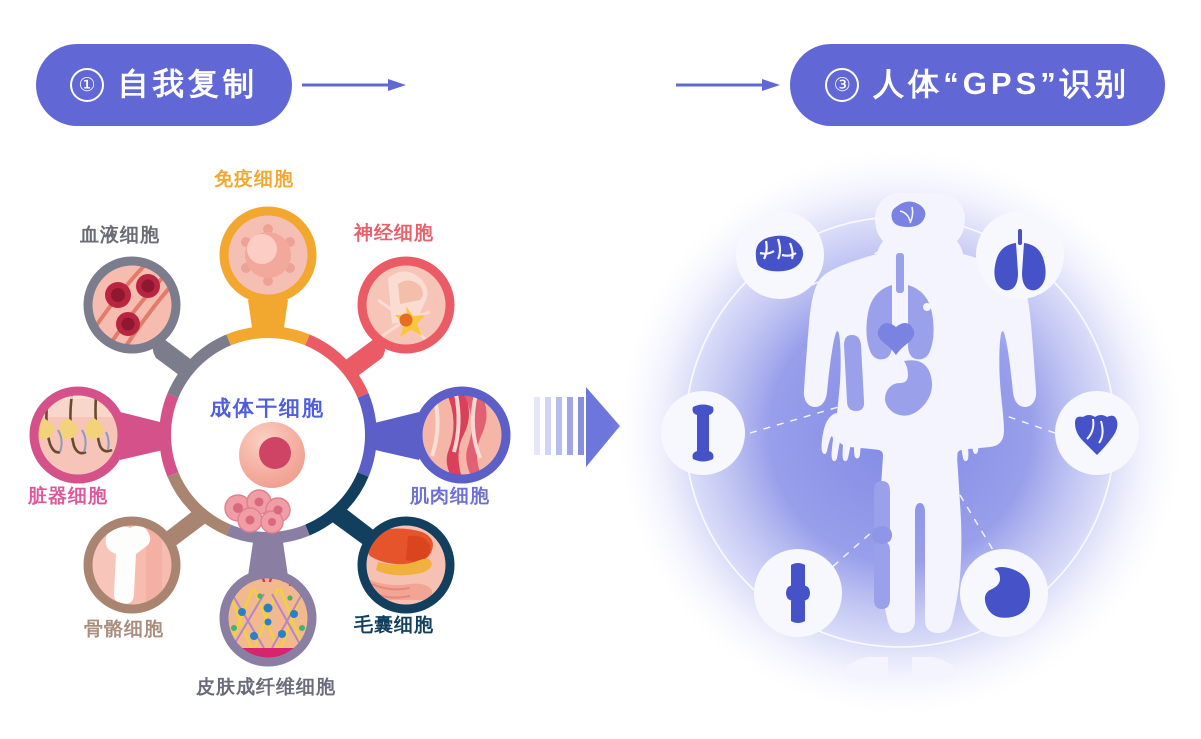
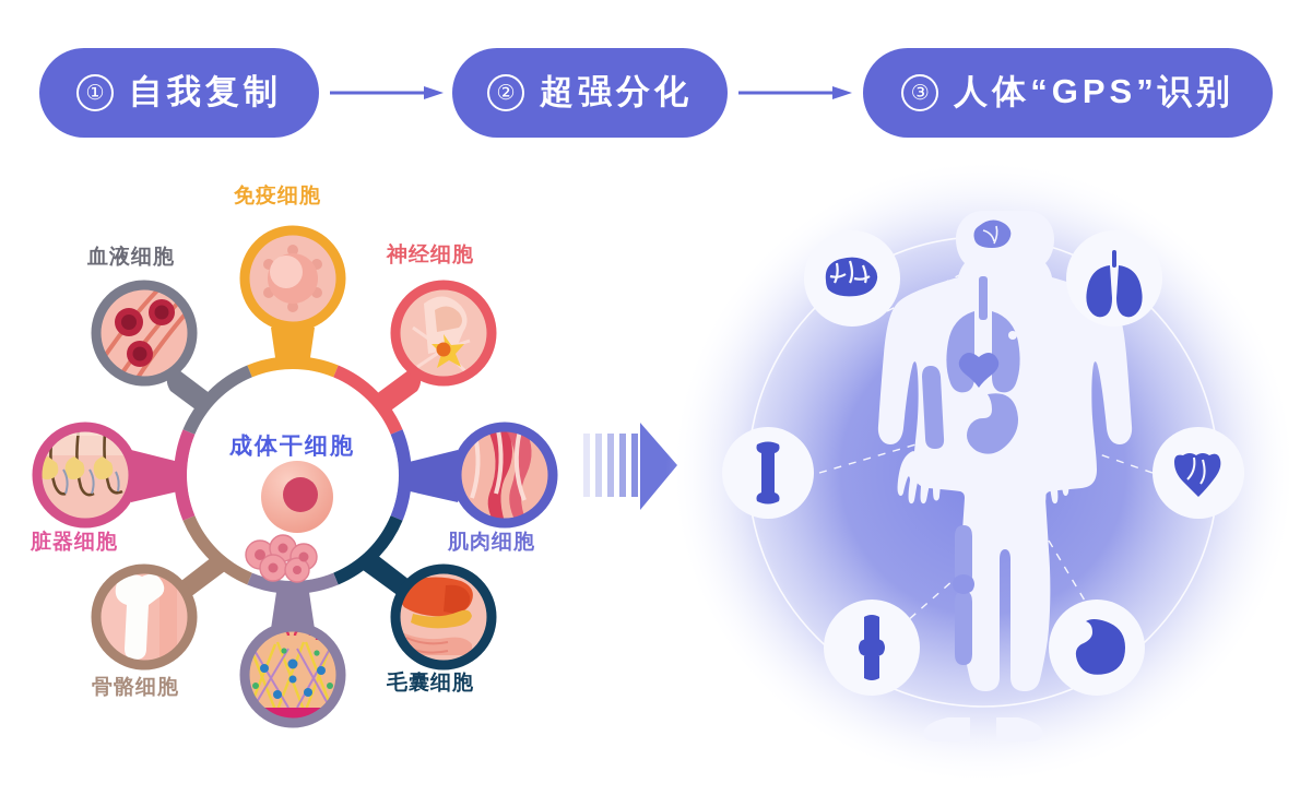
  ①
  自我复制
+ ②
+ 超强分化
  ③
  人体“GPS”识别
  成体干细胞
  免疫细胞
  神经细胞
  肌肉细胞
  毛囊细胞
- 皮肤成纤维细胞
  骨骼细胞
  脏器细胞
  血液细胞
